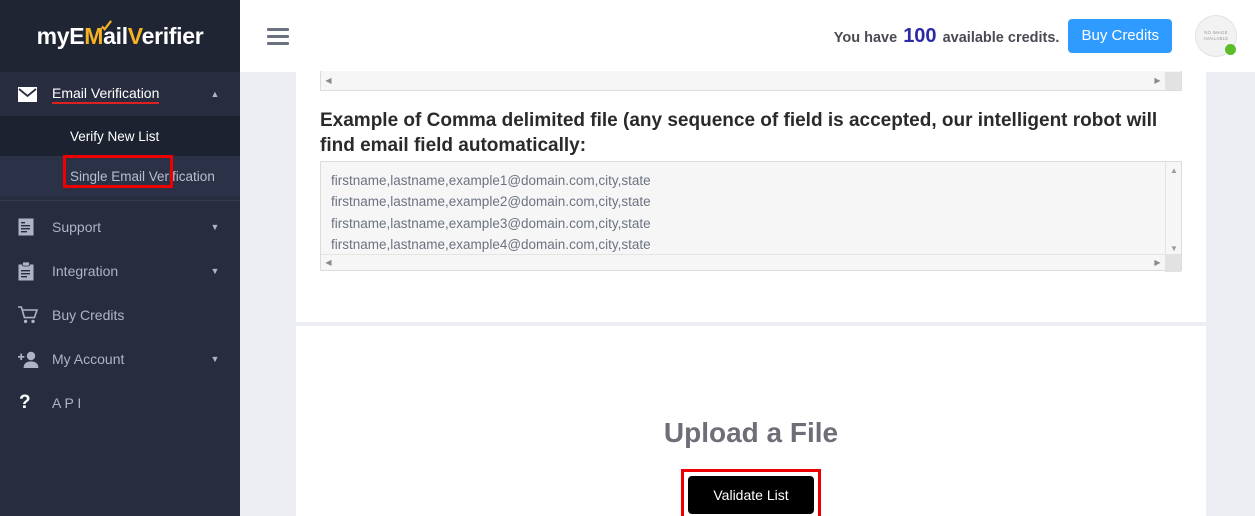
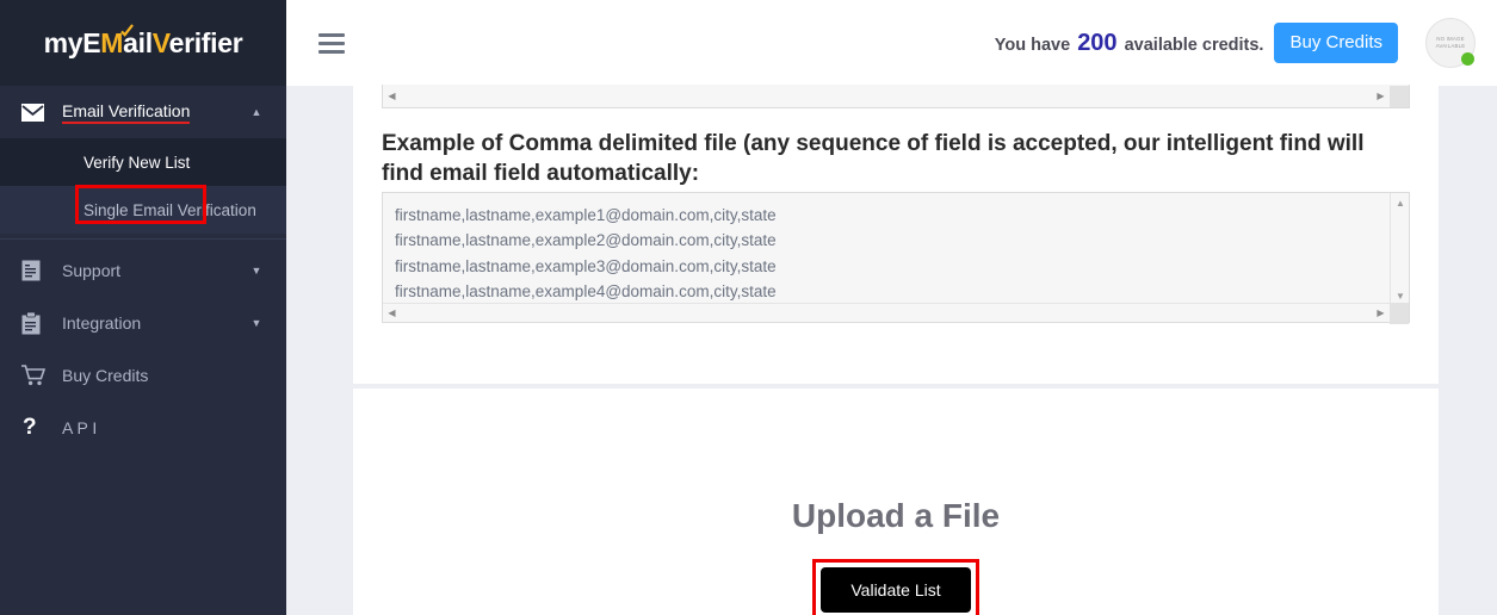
  myEMailVerifier
  Email Verification
  Verify New List
  Single Email Verification
  Support
  Integration
  Buy Credits
- My Account
  ?
  A P I
- You have 100 available credits.
+ You have 200 available credits.
  Buy Credits
  ◀
  ▶
- Example of Comma delimited file (any sequence of field is accepted, our intelligent robot will find email field automatically:
+ Example of Comma delimited file (any sequence of field is accepted, our intelligent find will find email field automatically:
  firstname,lastname,example1@domain.com,city,state
  firstname,lastname,example2@domain.com,city,state
  firstname,lastname,example3@domain.com,city,state
  firstname,lastname,example4@domain.com,city,state
  ▲
  ▼
  ◀
  ▶
  Upload a File
  Validate List
